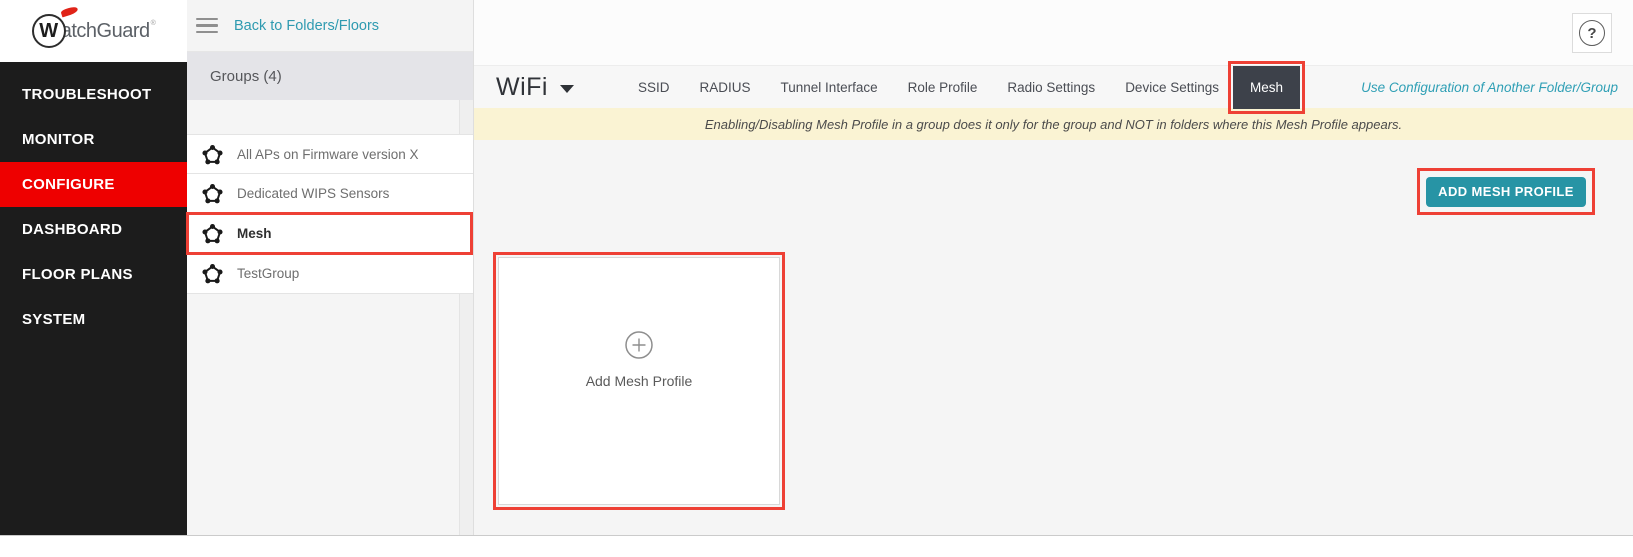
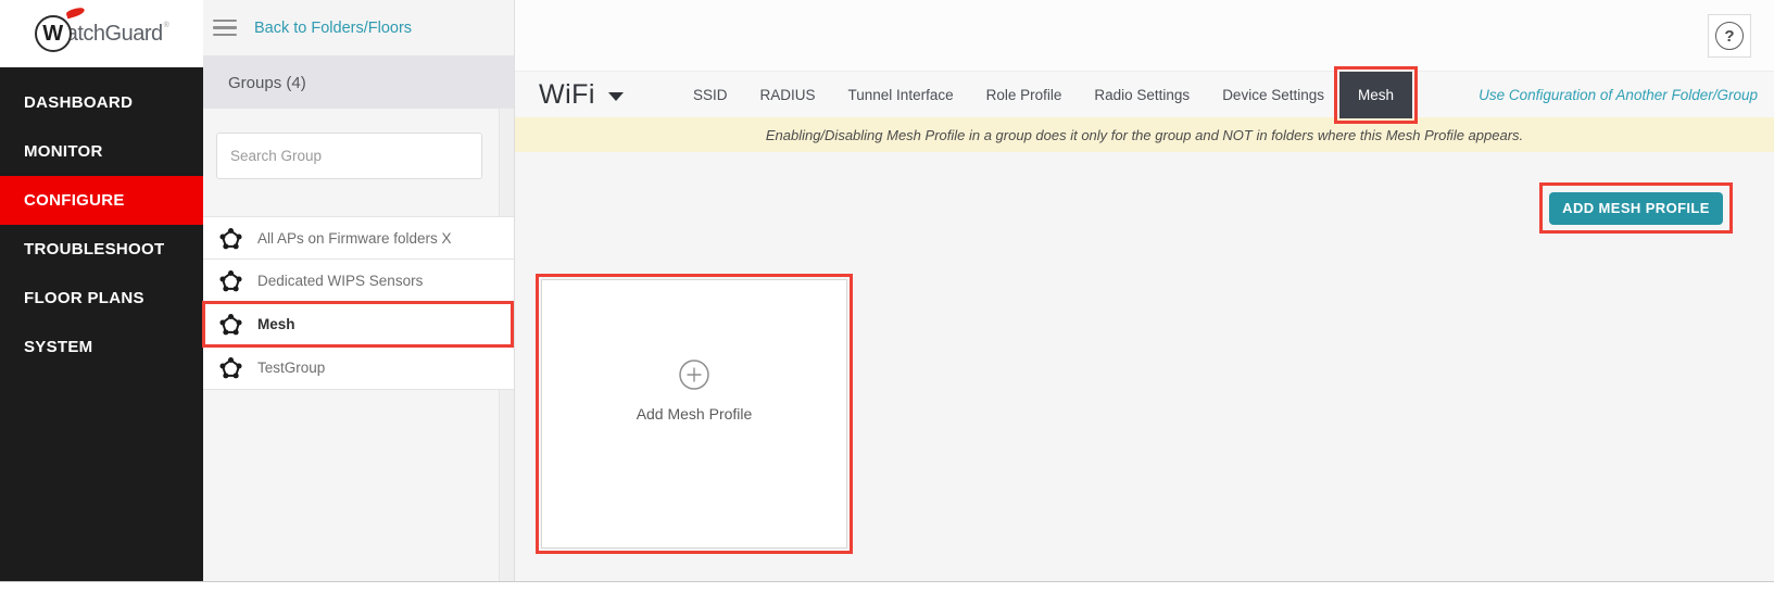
  W
  atchGuard
- TROUBLESHOOT
+ DASHBOARD
  MONITOR
  CONFIGURE
- DASHBOARD
+ TROUBLESHOOT
  FLOOR PLANS
  SYSTEM
  Back to Folders/Floors
  Groups (4)
+ Search Group
- All APs on Firmware version X
+ All APs on Firmware folders X
  Dedicated WIPS Sensors
  Mesh
  TestGroup
  ?
  WiFi
  SSID
  RADIUS
  Tunnel Interface
  Role Profile
  Radio Settings
  Device Settings
  Mesh
  Use Configuration of Another Folder/Group
  Enabling/Disabling Mesh Profile in a group does it only for the group and NOT in folders where this Mesh Profile appears.
  ADD MESH PROFILE
  Add Mesh Profile
